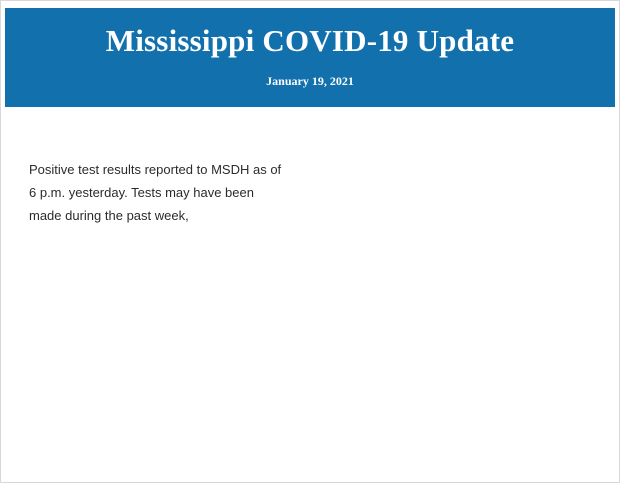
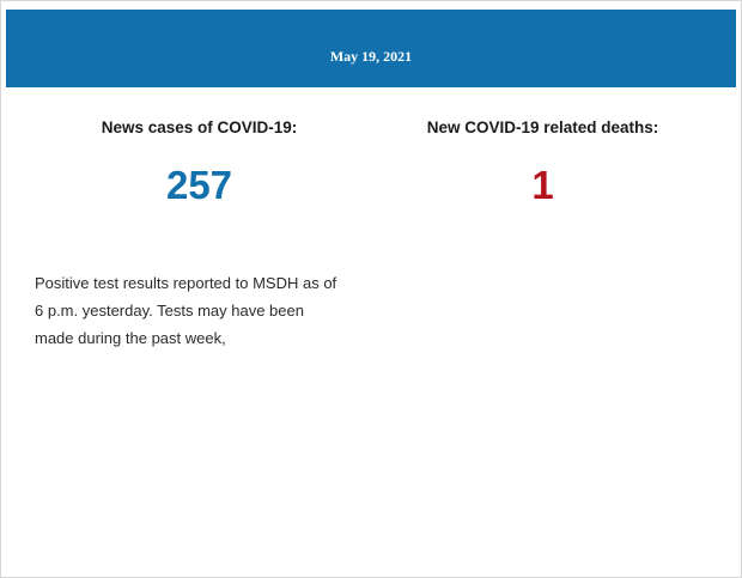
- Mississippi COVID-19 Update
- January 19, 2021
+ May 19, 2021
+ News cases of COVID-19:
+ 257
+ New COVID-19 related deaths:
+ 1
  Positive test results reported to MSDH as of 6 p.m. yesterday. Tests may have been made during the past week,
